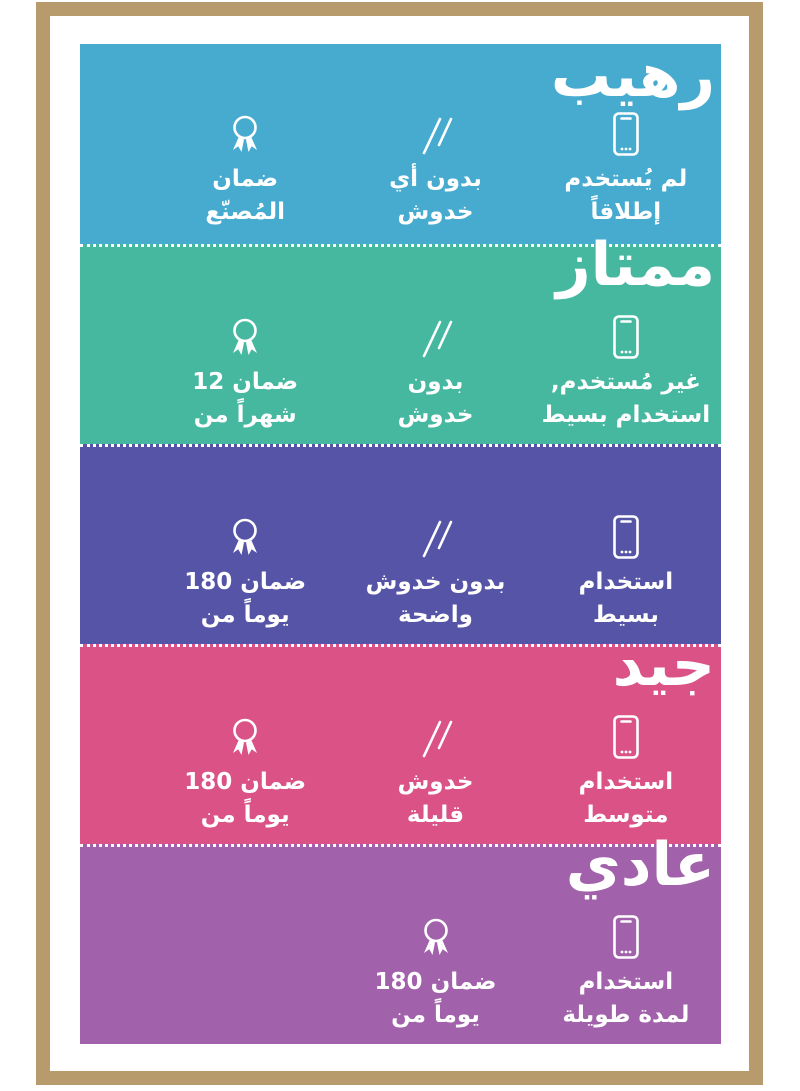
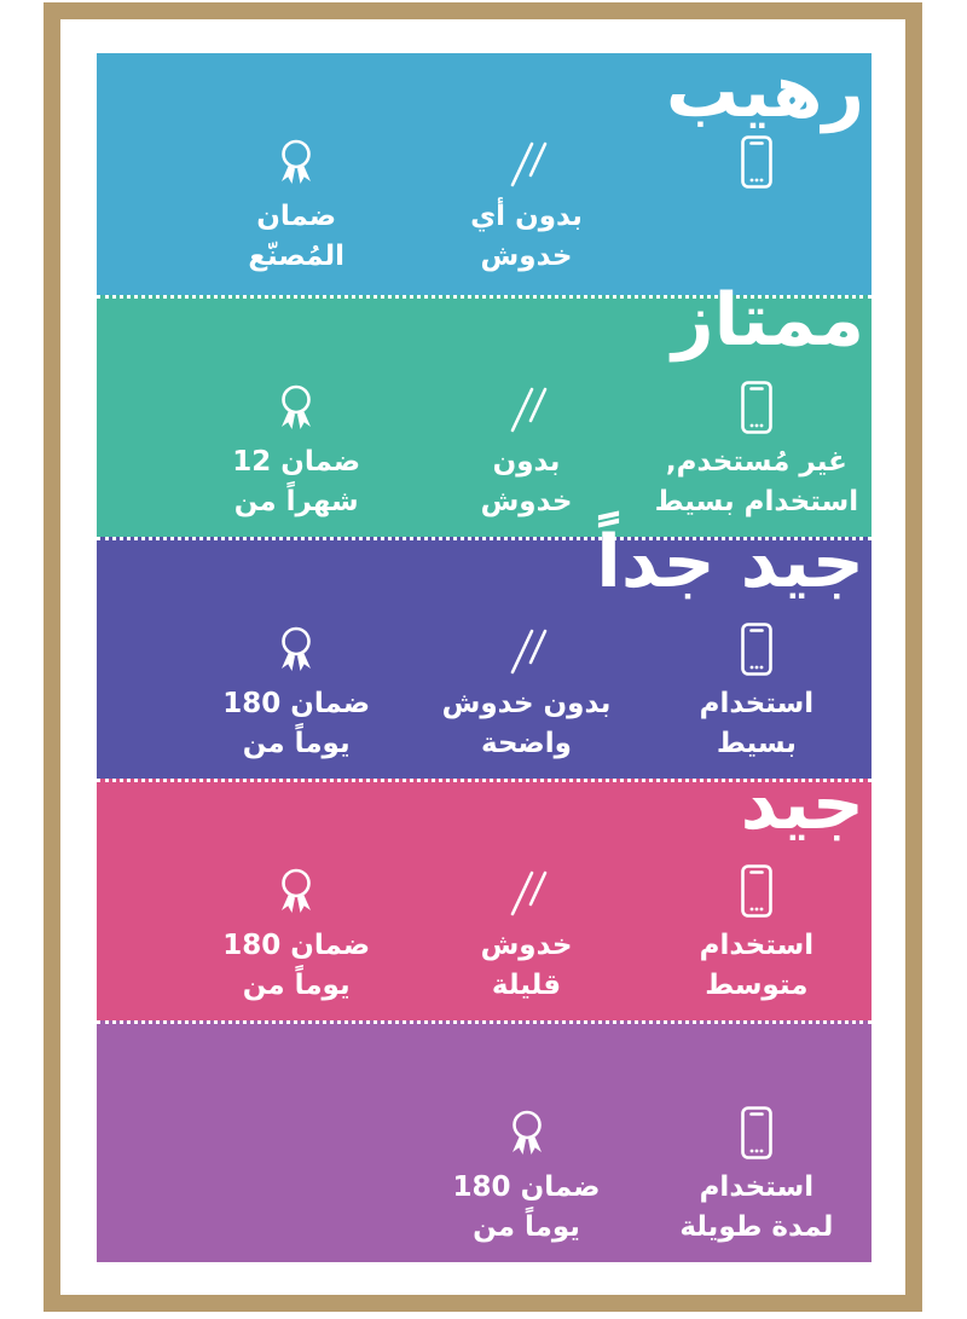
  رهيب
- لم يُستخدم
- إطلاقاً
  بدون أي
  خدوش
  ضمان
  المُصنّع
  ممتاز
  غير مُستخدم,
  استخدام بسيط
  بدون
  خدوش
  ضمان 12
  شهراً من
+ جيد جداً
  استخدام
  بسيط
  بدون خدوش
  واضحة
  ضمان 180
  يوماً من
  جيد
  استخدام
  متوسط
  خدوش
  قليلة
  ضمان 180
  يوماً من
- عادي
  استخدام
  لمدة طويلة
  ضمان 180
  يوماً من
